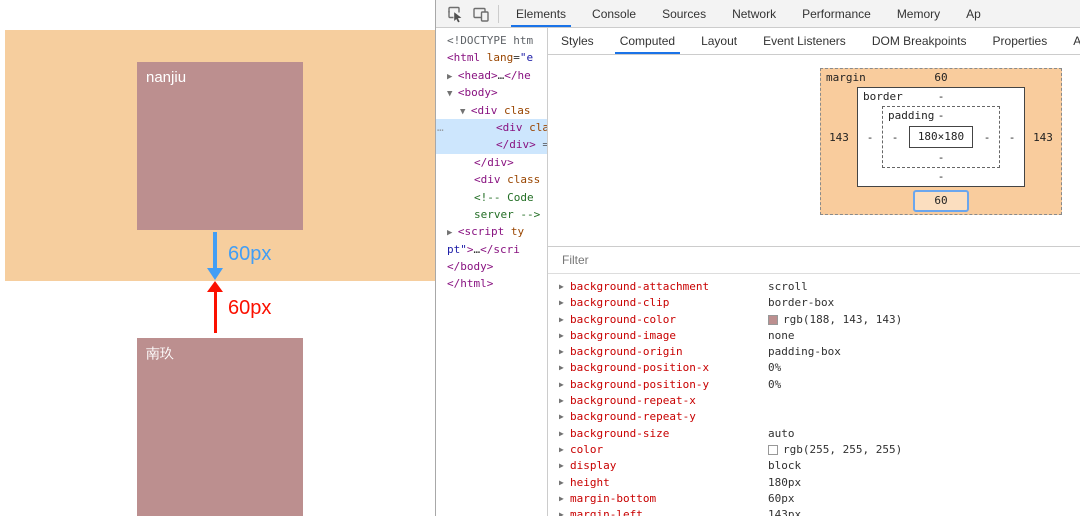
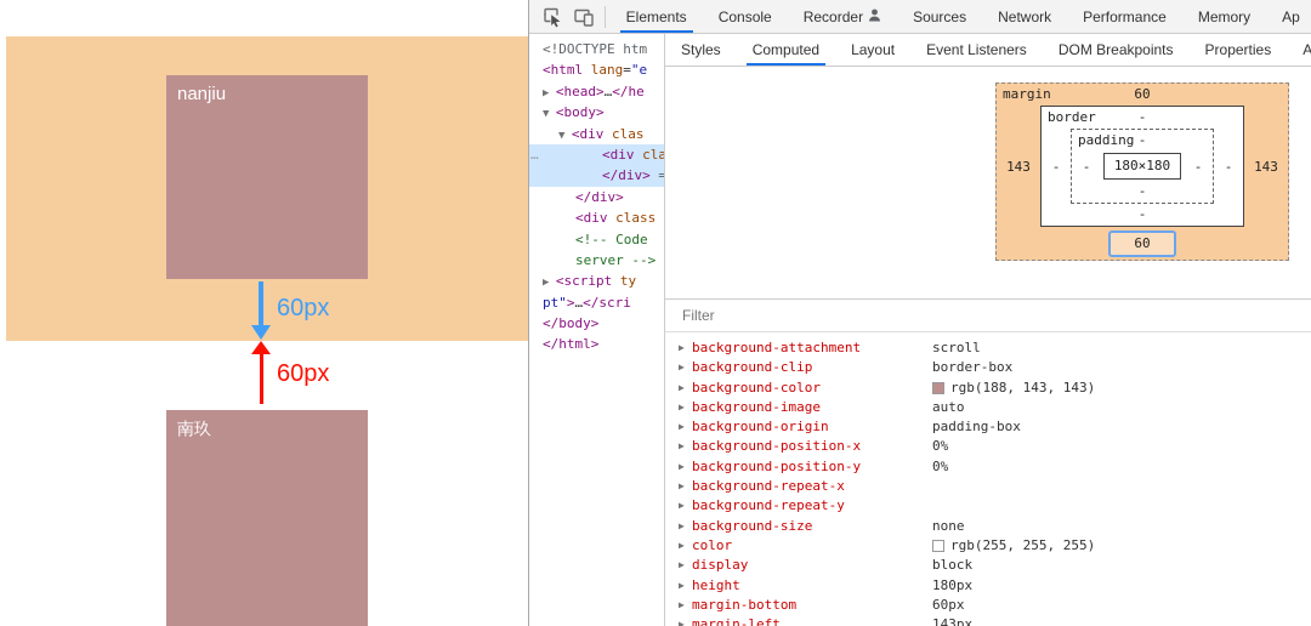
  nanjiu
  60px
  60px
  南玖
  Elements
  Console
+ Recorder
  Sources
  Network
  Performance
  Memory
  Ap
  <!DOCTYPE htm
  <html lang="e
  ▶ <head>…</he
  ▼ <body>
  ▼ <div clas
  …
  <div cla
  </div> =
  </div>
  <div class
  <!-- Code
  server -->
  ▶ <script ty
  pt">…</scri
  </body>
  </html>
  Styles
  Computed
  Layout
  Event Listeners
  DOM Breakpoints
  Properties
  margin
  60
  143
  border
  -
  -
  padding
  -
  -
  180×180
  -
  -
  -
  -
  143
  60
  Filter
  ▶
  background-attachment
  scroll
  ▶
  background-clip
  border-box
  ▶
  background-color
  rgb(188, 143, 143)
  ▶
  background-image
- none
+ auto
  ▶
  background-origin
  padding-box
  ▶
  background-position-x
  0%
  ▶
  background-position-y
  0%
  ▶
  background-repeat-x
  ▶
  background-repeat-y
  ▶
  background-size
- auto
+ none
  ▶
  color
  rgb(255, 255, 255)
  ▶
  display
  block
  ▶
  height
  180px
  ▶
  margin-bottom
  60px
  ▶
  margin-left
  143px
